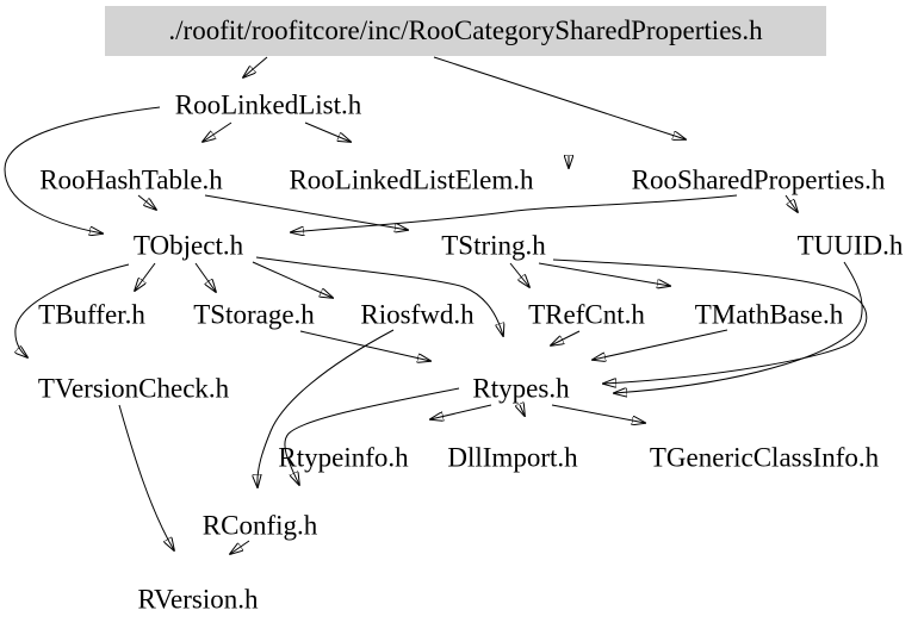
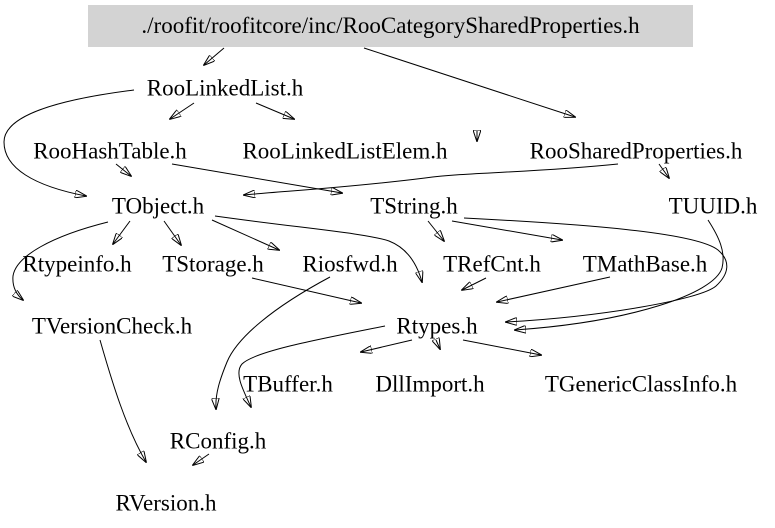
  ./roofit/roofitcore/inc/RooCategorySharedProperties.h
  RooLinkedList.h
  RooHashTable.h
  RooLinkedListElem.h
  RooSharedProperties.h
  TObject.h
  TString.h
  TUUID.h
- TBuffer.h
+ Rtypeinfo.h
  TStorage.h
  Riosfwd.h
  TRefCnt.h
  TMathBase.h
  TVersionCheck.h
  Rtypes.h
- Rtypeinfo.h
+ TBuffer.h
  DllImport.h
  TGenericClassInfo.h
  RConfig.h
  RVersion.h
